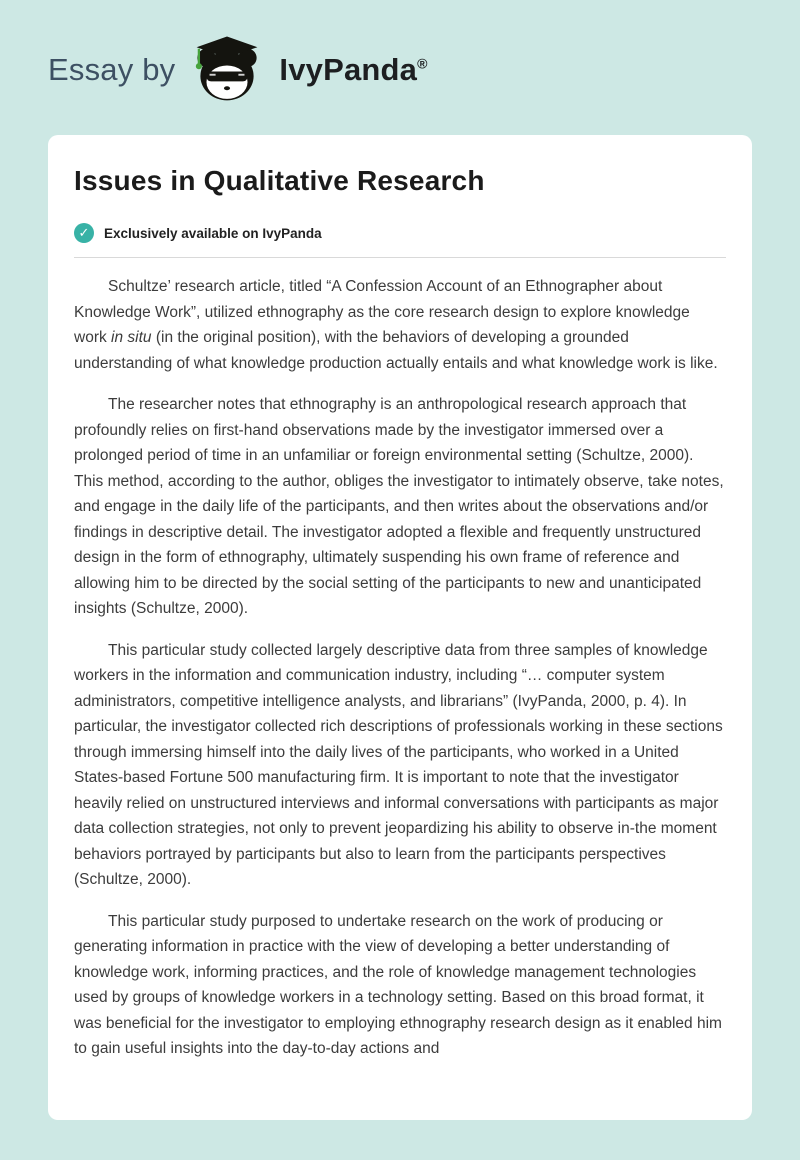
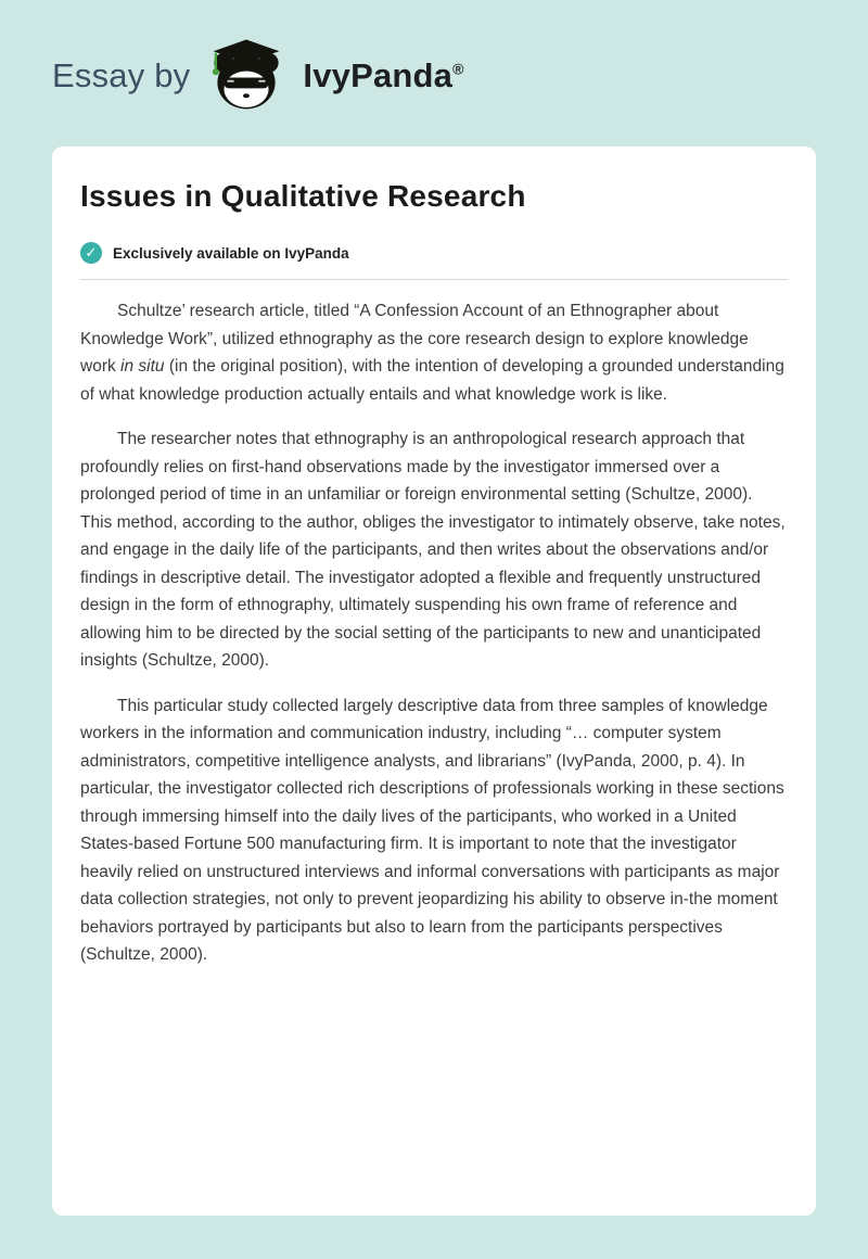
  Essay by
  IvyPanda®
  Issues in Qualitative Research
  ✓
  Exclusively available on IvyPanda
- Schultze’ research article, titled “A Confession Account of an Ethnographer about Knowledge Work”, utilized ethnography as the core research design to explore knowledge work in situ (in the original position), with the behaviors of developing a grounded understanding of what knowledge production actually entails and what knowledge work is like.
+ Schultze’ research article, titled “A Confession Account of an Ethnographer about Knowledge Work”, utilized ethnography as the core research design to explore knowledge work in situ (in the original position), with the intention of developing a grounded understanding of what knowledge production actually entails and what knowledge work is like.
  The researcher notes that ethnography is an anthropological research approach that profoundly relies on first-hand observations made by the investigator immersed over a prolonged period of time in an unfamiliar or foreign environmental setting (Schultze, 2000). This method, according to the author, obliges the investigator to intimately observe, take notes, and engage in the daily life of the participants, and then writes about the observations and/or findings in descriptive detail. The investigator adopted a flexible and frequently unstructured design in the form of ethnography, ultimately suspending his own frame of reference and allowing him to be directed by the social setting of the participants to new and unanticipated insights (Schultze, 2000).
  This particular study collected largely descriptive data from three samples of knowledge workers in the information and communication industry, including “… computer system administrators, competitive intelligence analysts, and librarians” (IvyPanda, 2000, p. 4). In particular, the investigator collected rich descriptions of professionals working in these sections through immersing himself into the daily lives of the participants, who worked in a United States-based Fortune 500 manufacturing firm. It is important to note that the investigator heavily relied on unstructured interviews and informal conversations with participants as major data collection strategies, not only to prevent jeopardizing his ability to observe in-the moment behaviors portrayed by participants but also to learn from the participants perspectives (Schultze, 2000).
- This particular study purposed to undertake research on the work of producing or generating information in practice with the view of developing a better understanding of knowledge work, informing practices, and the role of knowledge management technologies used by groups of knowledge workers in a technology setting. Based on this broad format, it was beneficial for the investigator to employing ethnography research design as it enabled him to gain useful insights into the day-to-day actions and
